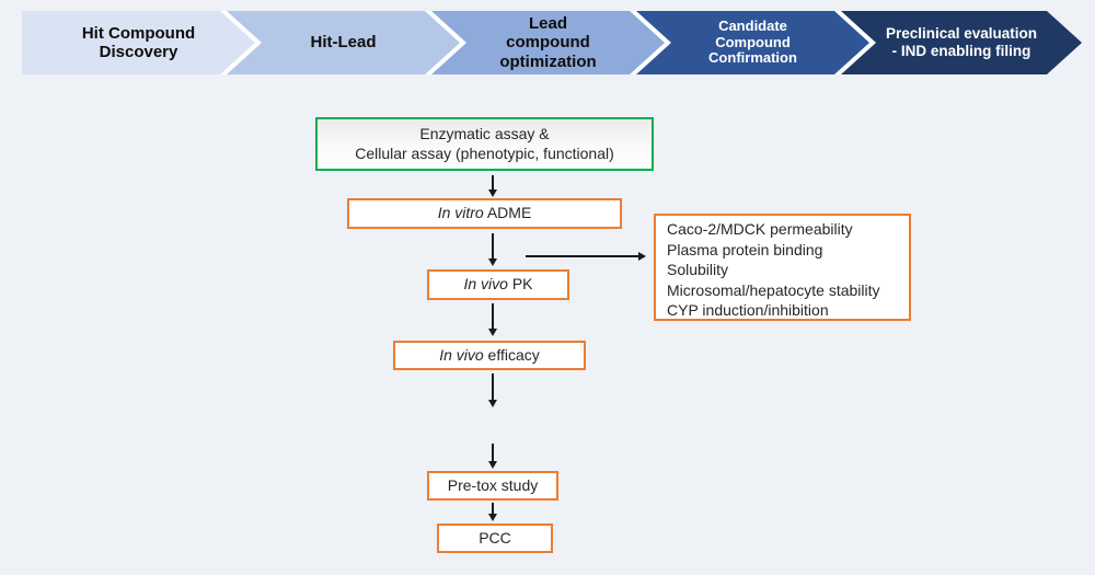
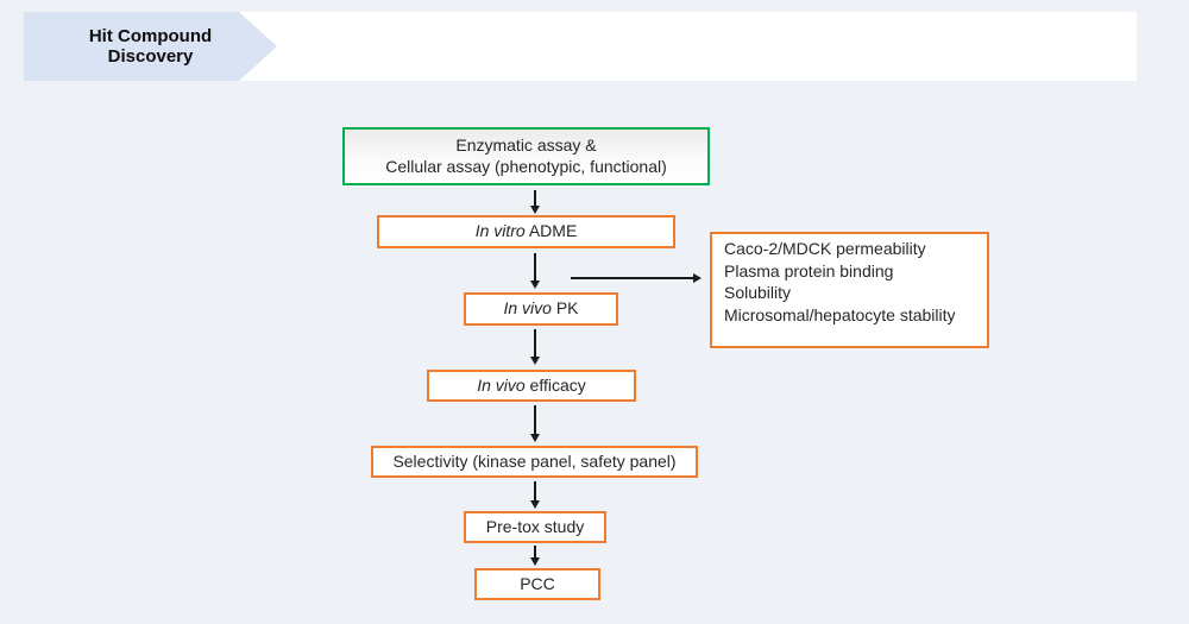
  Hit Compound
  Discovery
- Hit-Lead
- Lead
- compound
- optimization
- Candidate
- Compound
- Confirmation
- Preclinical evaluation
- - IND enabling filing
  Enzymatic assay &
  Cellular assay (phenotypic, functional)
  In vitro ADME
  In vivo PK
  Caco-2/MDCK permeability
  Plasma protein binding
  Solubility
  Microsomal/hepatocyte stability
- CYP induction/inhibition
  In vivo efficacy
+ Selectivity (kinase panel, safety panel)
  Pre-tox study
  PCC
